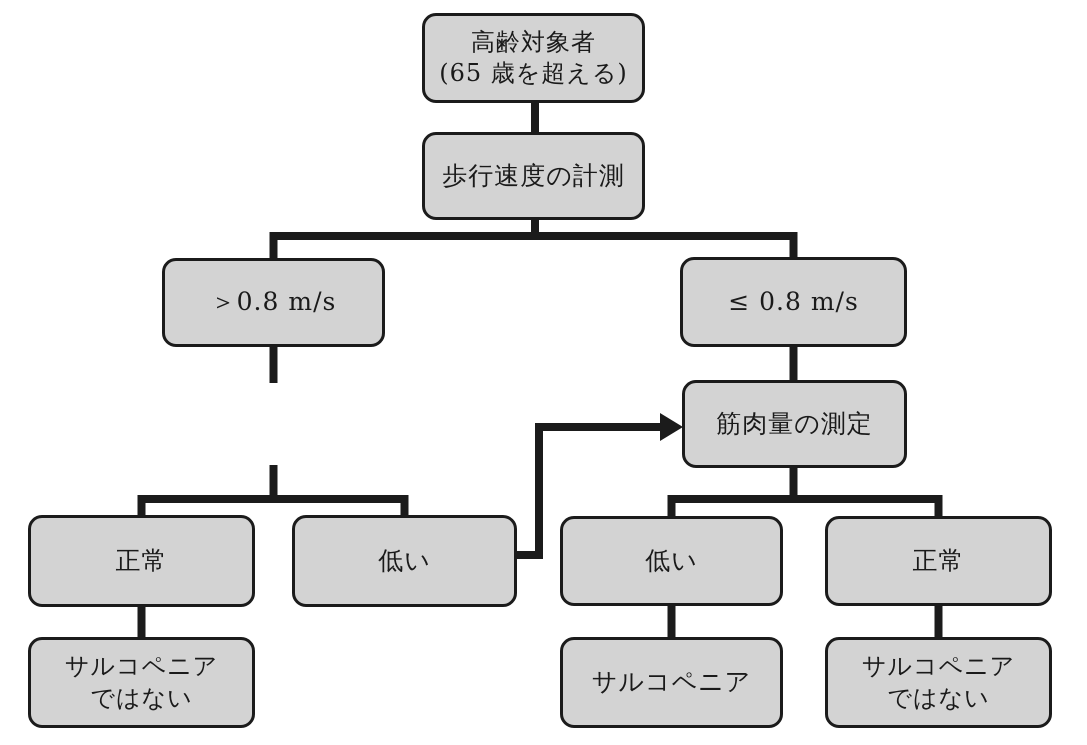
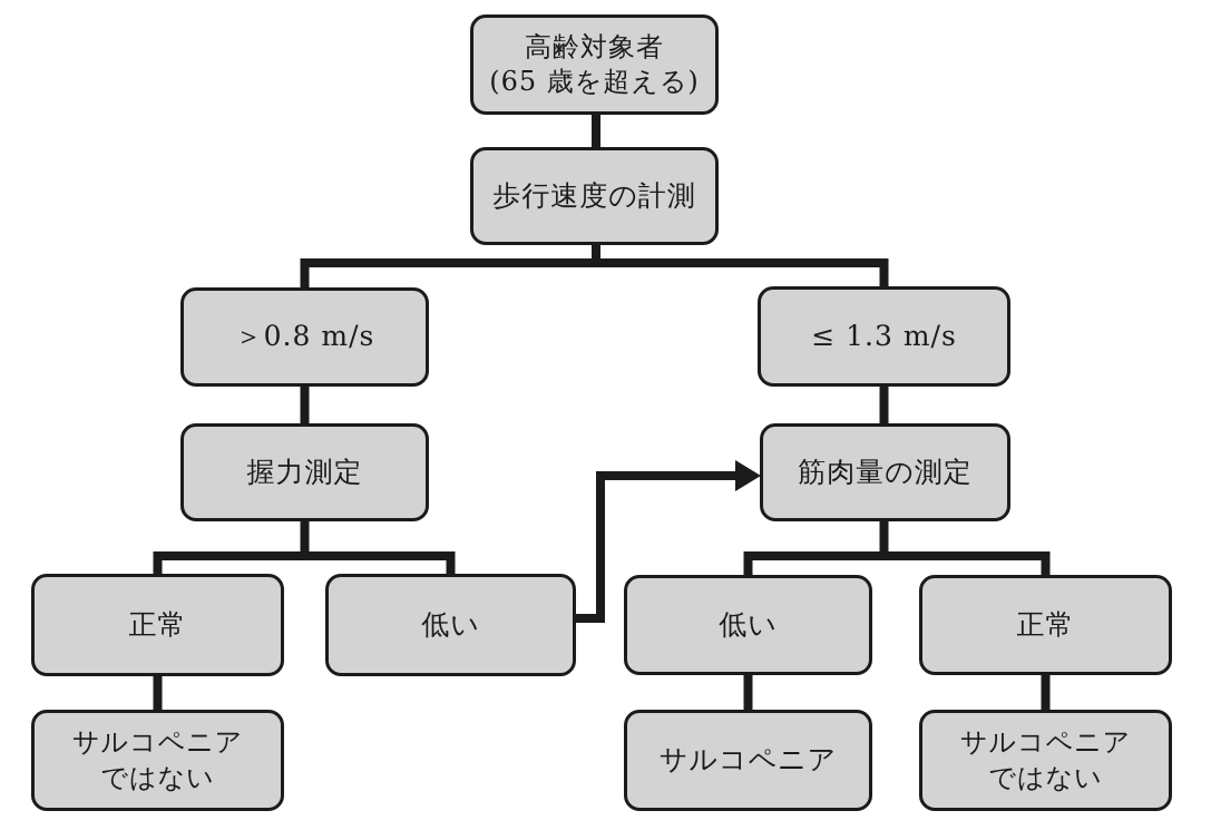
  高齢対象者
  (65 歳を超える)
  歩行速度の計測
  ＞0.8 m/s
- ≤ 0.8 m/s
+ ≤ 1.3 m/s
+ 握力測定
  筋肉量の測定
  正常
  低い
  低い
  正常
  サルコペニア
  ではない
  サルコペニア
  サルコペニア
  ではない
